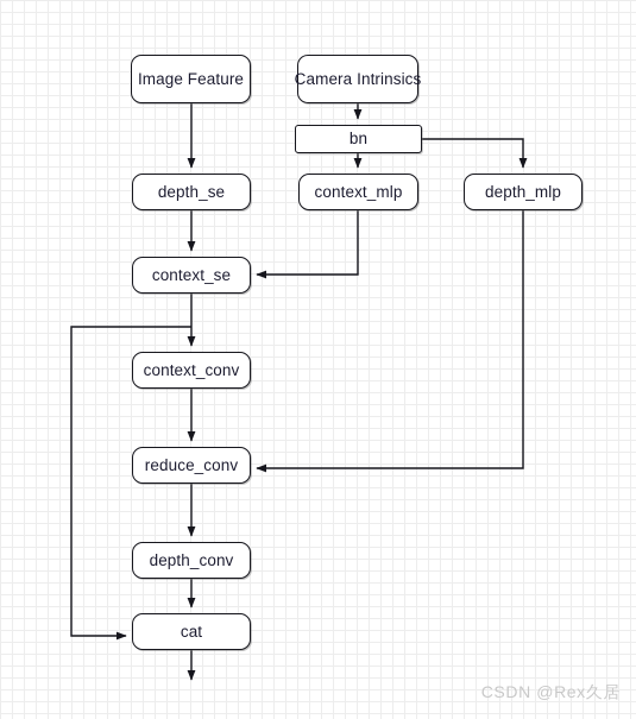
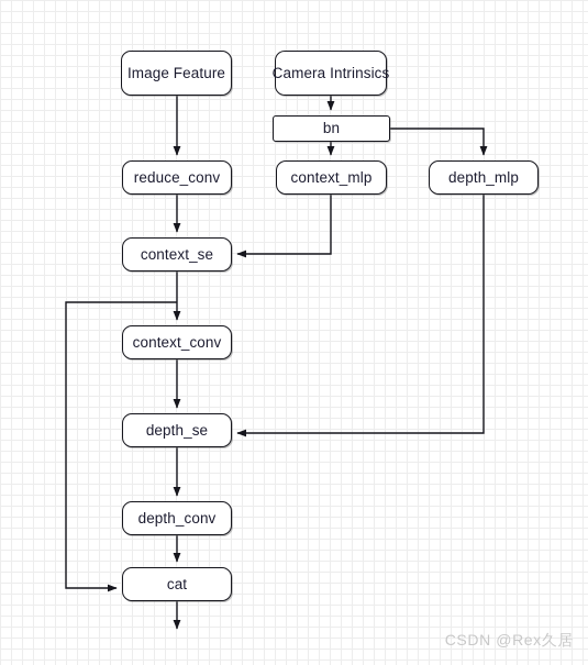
  Image Feature
  Camera Intrinsics
  bn
- depth_se
+ reduce_conv
  context_mlp
  depth_mlp
  context_se
  context_conv
- reduce_conv
+ depth_se
  depth_conv
  cat
  CSDN @Rex久居
